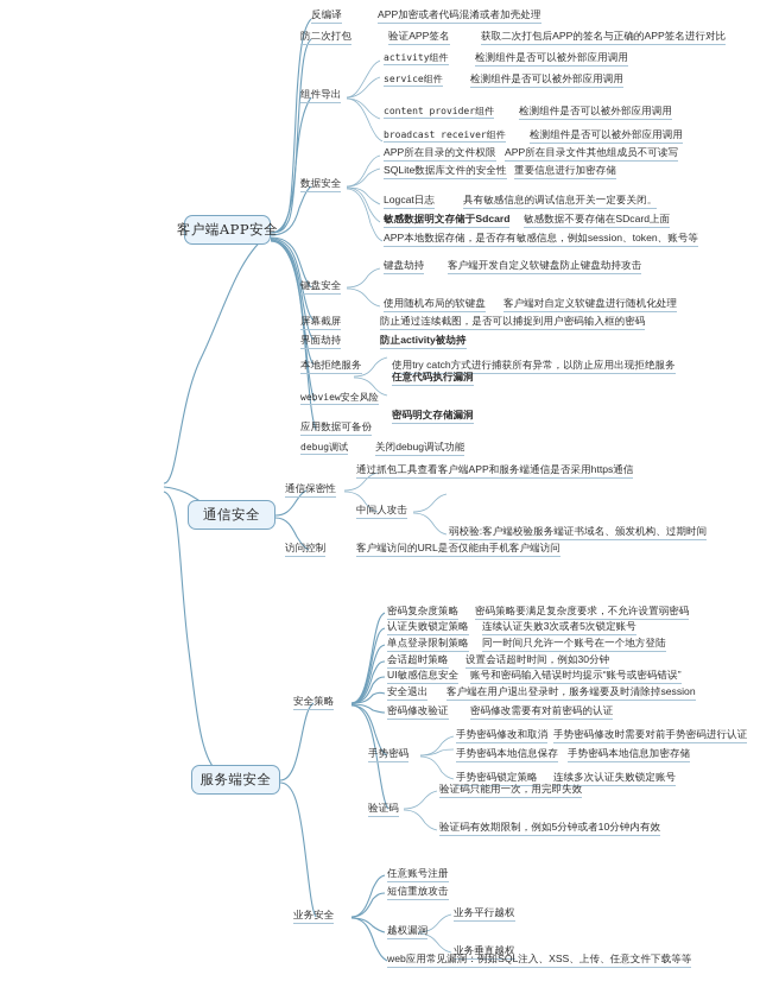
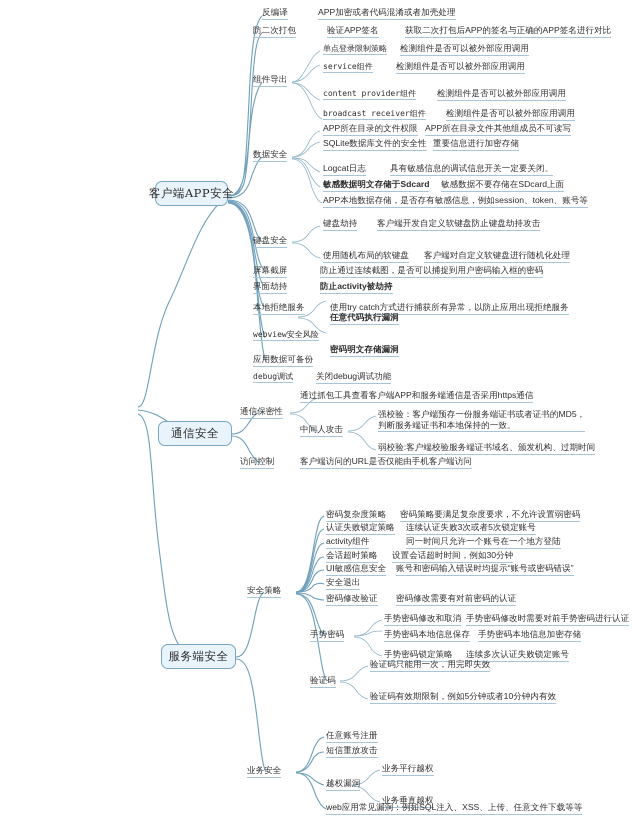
  客户端APP安全
  通信安全
  服务端安全
  反编译
  APP加密或者代码混淆或者加壳处理
  防二次打包
  验证APP签名
  获取二次打包后APP的签名与正确的APP签名进行对比
  组件导出
- activity组件
+ 单点登录限制策略
  检测组件是否可以被外部应用调用
  service组件
  检测组件是否可以被外部应用调用
  content provider组件
  检测组件是否可以被外部应用调用
  broadcast receiver组件
  检测组件是否可以被外部应用调用
  数据安全
  APP所在目录的文件权限
  APP所在目录文件其他组成员不可读写
  SQLite数据库文件的安全性
  重要信息进行加密存储
  Logcat日志
  具有敏感信息的调试信息开关一定要关闭。
  敏感数据明文存储于Sdcard
  敏感数据不要存储在SDcard上面
  APP本地数据存储，是否存有敏感信息，例如session、token、账号等
  键盘安全
  键盘劫持
  客户端开发自定义软键盘防止键盘劫持攻击
  使用随机布局的软键盘
  客户端对自定义软键盘进行随机化处理
  屏幕截屏
  防止通过连续截图，是否可以捕捉到用户密码输入框的密码
  界面劫持
  防止activity被劫持
  本地拒绝服务
  使用try catch方式进行捕获所有异常，以防止应用出现拒绝服务
  webview安全风险
  任意代码执行漏洞
  密码明文存储漏洞
  应用数据可备份
  debug调试
  关闭debug调试功能
  通信保密性
  通过抓包工具查看客户端APP和服务端通信是否采用https通信
  中间人攻击
+ 强校验：客户端预存一份服务端证书或者证书的MD5，
+ 判断服务端证书和本地保持的一致。
  弱校验:客户端校验服务端证书域名、颁发机构、过期时间
  访问控制
  客户端访问的URL是否仅能由手机客户端访问
  安全策略
  密码复杂度策略
  密码策略要满足复杂度要求，不允许设置弱密码
  认证失败锁定策略
  连续认证失败3次或者5次锁定账号
- 单点登录限制策略
+ activity组件
  同一时间只允许一个账号在一个地方登陆
  会话超时策略
  设置会话超时时间，例如30分钟
  UI敏感信息安全
  账号和密码输入错误时均提示“账号或密码错误”
  安全退出
- 客户端在用户退出登录时，服务端要及时清除掉session
  密码修改验证
  密码修改需要有对前密码的认证
  手势密码
  手势密码修改和取消
  手势密码修改时需要对前手势密码进行认证
  手势密码本地信息保存
  手势密码本地信息加密存储
  手势密码锁定策略
  连续多次认证失败锁定账号
  验证码
  验证码只能用一次，用完即失效
  验证码有效期限制，例如5分钟或者10分钟内有效
  业务安全
  任意账号注册
  短信重放攻击
  越权漏洞
  业务平行越权
  业务垂直越权
  web应用常见漏洞：例如SQL注入、XSS、上传、任意文件下载等等
